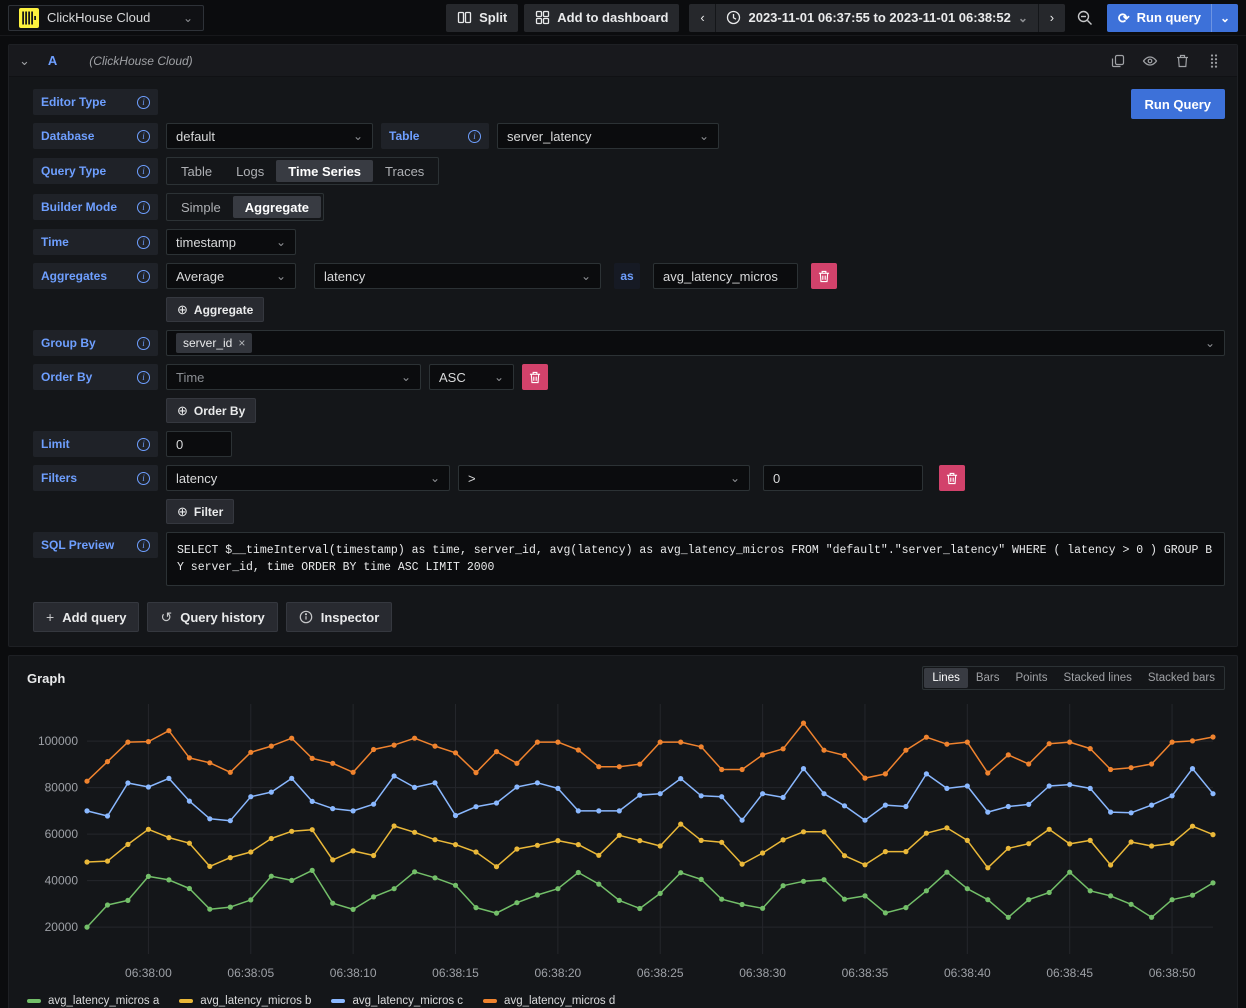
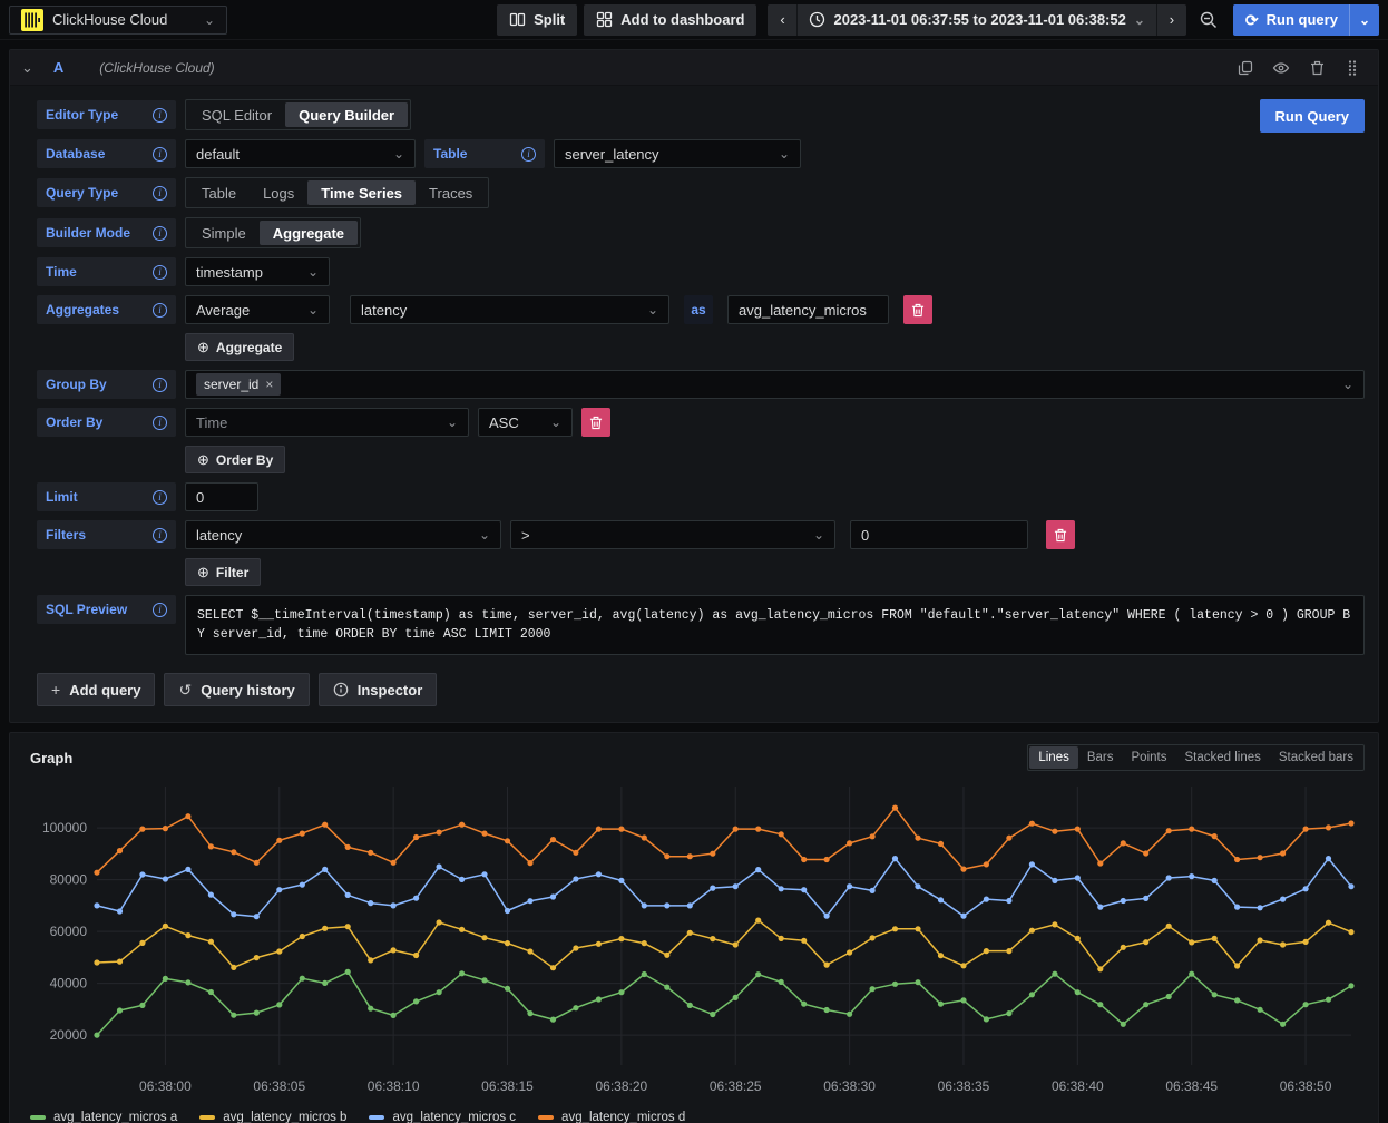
  ClickHouse Cloud
  ⌄
  Split
  Add to dashboard
  ‹
  2023-11-01 06:37:55 to 2023-11-01 06:38:52
  ⌄
  ›
  ⟳
  Run query
  ⌄
  ⌄
  A
  (ClickHouse Cloud)
  Run Query
  Editor Type
  i
+ SQL Editor
+ Query Builder
  Database
  i
  default
  ⌄
  Table
  i
  server_latency
  ⌄
  Query Type
  i
  Table
  Logs
  Time Series
  Traces
  Builder Mode
  i
  Simple
  Aggregate
  Time
  i
  timestamp
  ⌄
  Aggregates
  i
  Average
  ⌄
  latency
  ⌄
  as
  avg_latency_micros
  ⊕
  Aggregate
  Group By
  i
  server_id
  ×
  ⌄
  Order By
  i
  Time
  ⌄
  ASC
  ⌄
  ⊕
  Order By
  Limit
  i
  0
  Filters
  i
  latency
  ⌄
  >
  ⌄
  0
  ⊕
  Filter
  SQL Preview
  i
  SELECT $__timeInterval(timestamp) as time, server_id, avg(latency) as avg_latency_micros FROM "default"."server_latency" WHERE ( latency > 0 ) GROUP BY server_id, time ORDER BY time ASC LIMIT 2000
  +
  Add query
  ↺
  Query history
  Inspector
  Graph
  Lines
  Bars
  Points
  Stacked lines
  Stacked bars
  06:38:00
  06:38:05
  06:38:10
  06:38:15
  06:38:20
  06:38:25
  06:38:30
  06:38:35
  06:38:40
  06:38:45
  06:38:50
  20000
  40000
  60000
  80000
  100000
  avg_latency_micros a
  avg_latency_micros b
  avg_latency_micros c
  avg_latency_micros d
